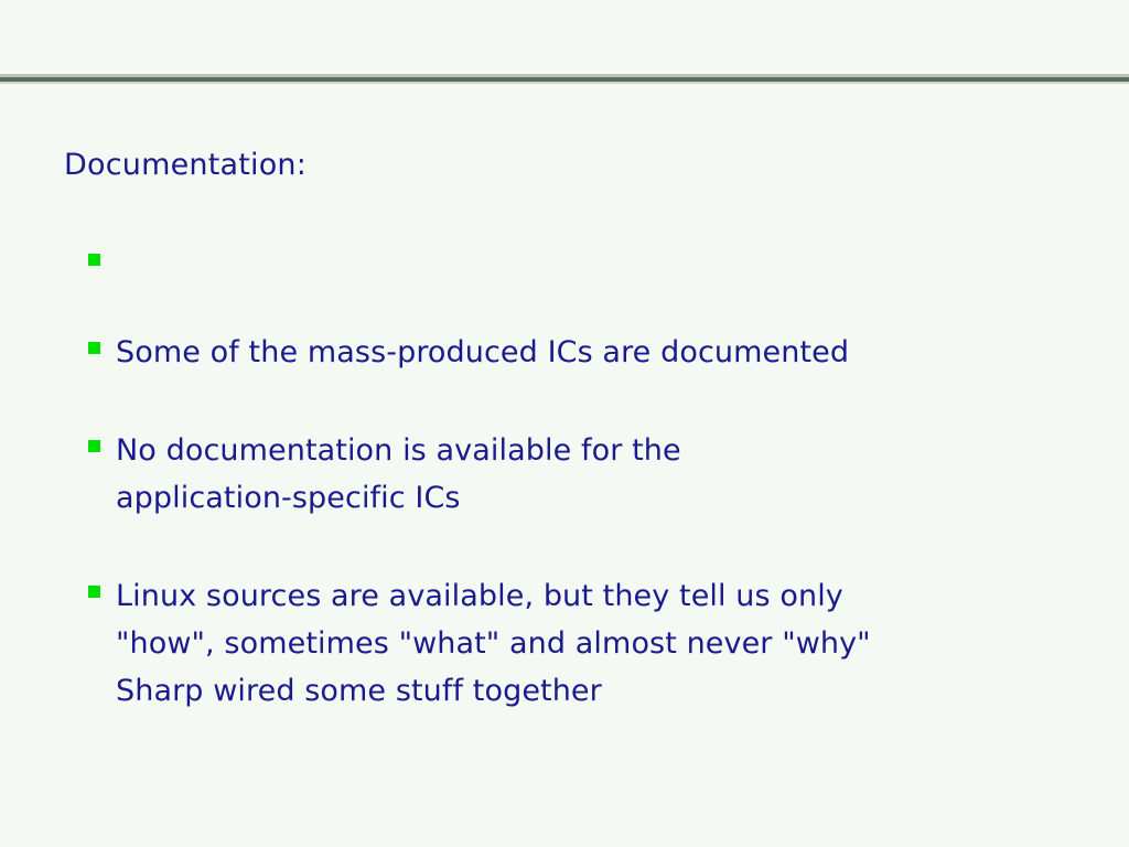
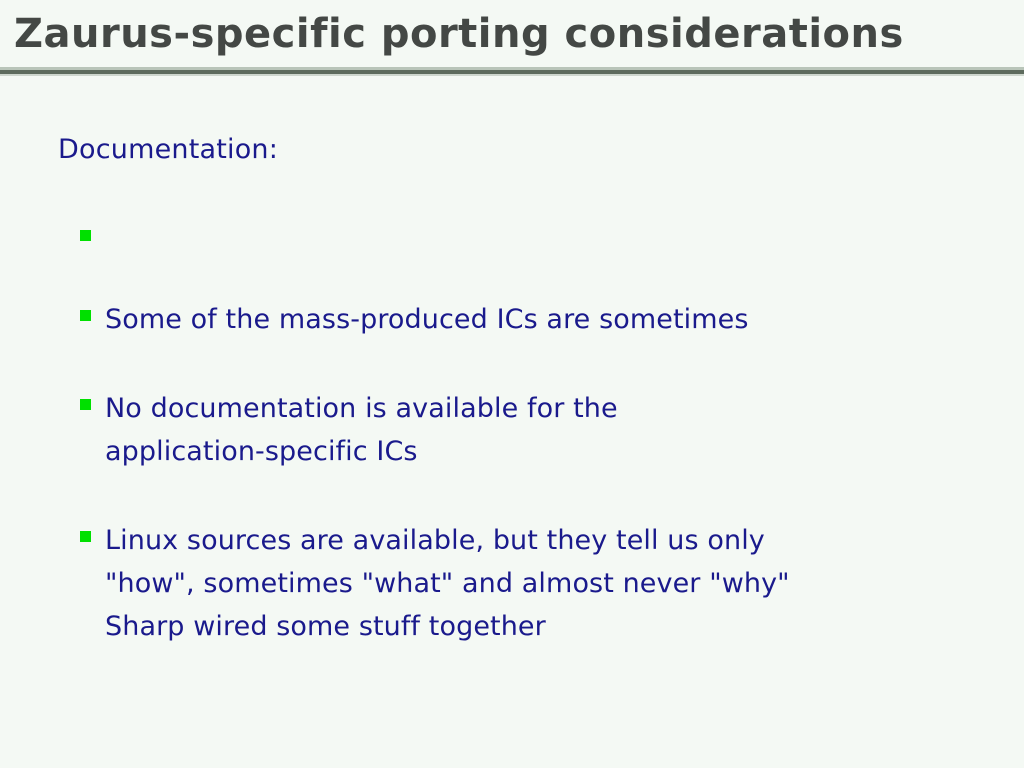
+ Zaurus-specific porting considerations
  Documentation:
- Some of the mass-produced ICs are documented
+ Some of the mass-produced ICs are sometimes
  No documentation is available for the
  application-specific ICs
  Linux sources are available, but they tell us only
  "how", sometimes "what" and almost never "why"
  Sharp wired some stuff together
